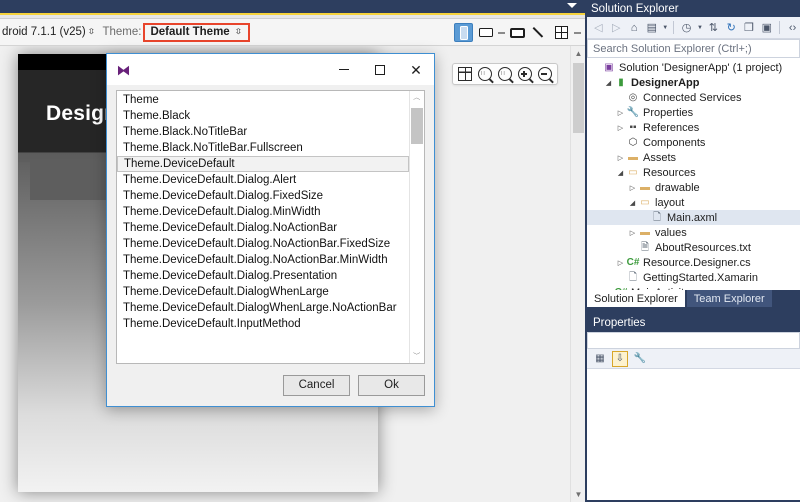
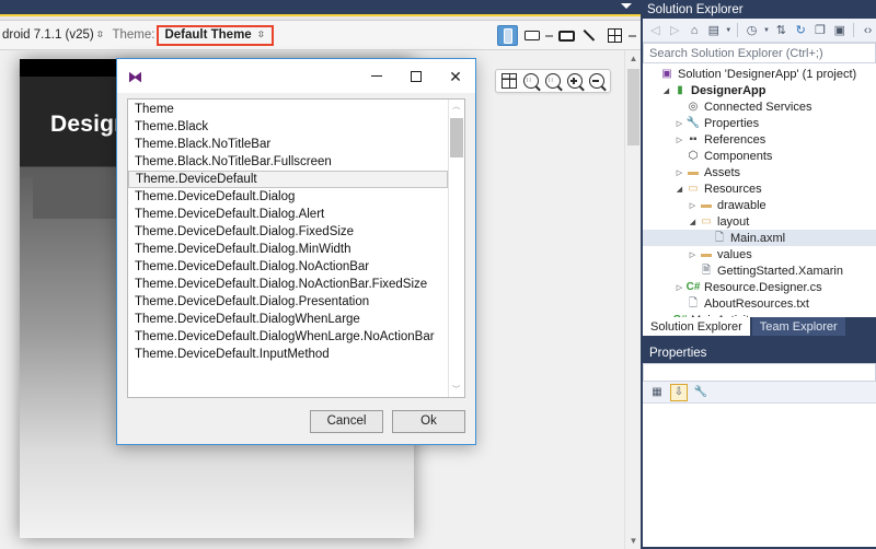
  droid 7.1.1 (v25)
  ⇳
  Theme:
  Default Theme
  ⇳
  Desig
  ▲
  ▼
  ⧓
  ✕
  Theme
  Theme.Black
  Theme.Black.NoTitleBar
  Theme.Black.NoTitleBar.Fullscreen
  Theme.DeviceDefault
+ Theme.DeviceDefault.Dialog
  Theme.DeviceDefault.Dialog.Alert
  Theme.DeviceDefault.Dialog.FixedSize
  Theme.DeviceDefault.Dialog.MinWidth
  Theme.DeviceDefault.Dialog.NoActionBar
  Theme.DeviceDefault.Dialog.NoActionBar.FixedSize
- Theme.DeviceDefault.Dialog.NoActionBar.MinWidth
  Theme.DeviceDefault.Dialog.Presentation
  Theme.DeviceDefault.DialogWhenLarge
  Theme.DeviceDefault.DialogWhenLarge.NoActionBar
  Theme.DeviceDefault.InputMethod
  ︿
  ﹀
  Cancel
  Ok
  Solution Explorer
  ◁
  ▷
  ⌂
  ▤
  ◷
  ⇅
  ↻
  ❐
  ▣
  ‹›
  Search Solution Explorer (Ctrl+;)
  ▣
  Solution 'DesignerApp' (1 project)
  ▮
  DesignerApp
  ◎
  Connected Services
  🔧
  Properties
  ▪▪
  References
  ⬡
  Components
  ▬
  Assets
  ▭
  Resources
  ▬
  drawable
  ▭
  layout
  🗋
  Main.axml
  ▬
  values
  🗎
- AboutResources.txt
+ GettingStarted.Xamarin
  C#
  Resource.Designer.cs
  🗋
- GettingStarted.Xamarin
+ AboutResources.txt
  Solution Explorer
  Team Explorer
  Properties
  ▦
  ⇩
  🔧
